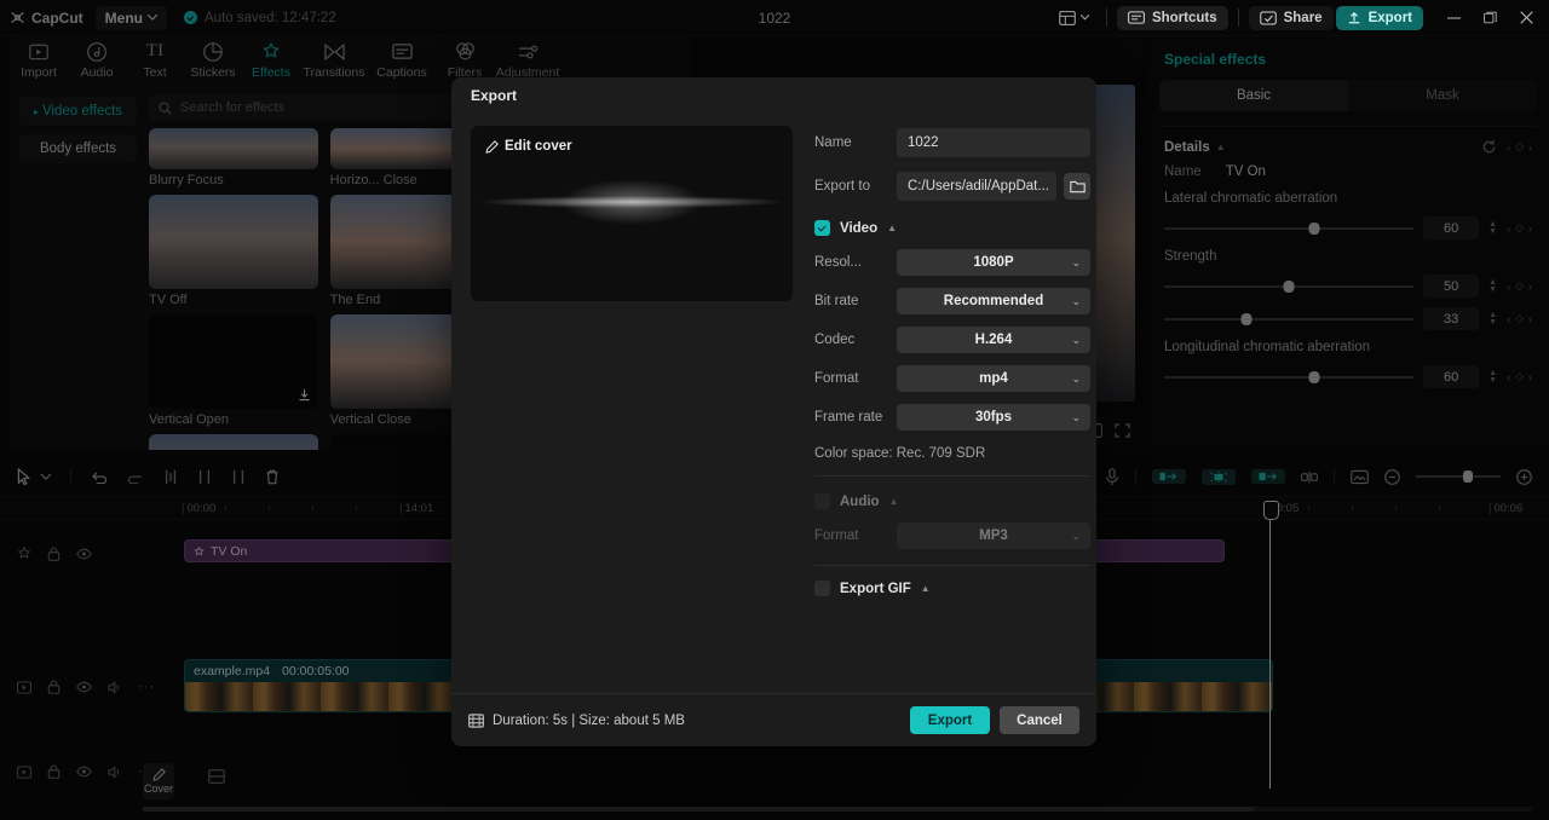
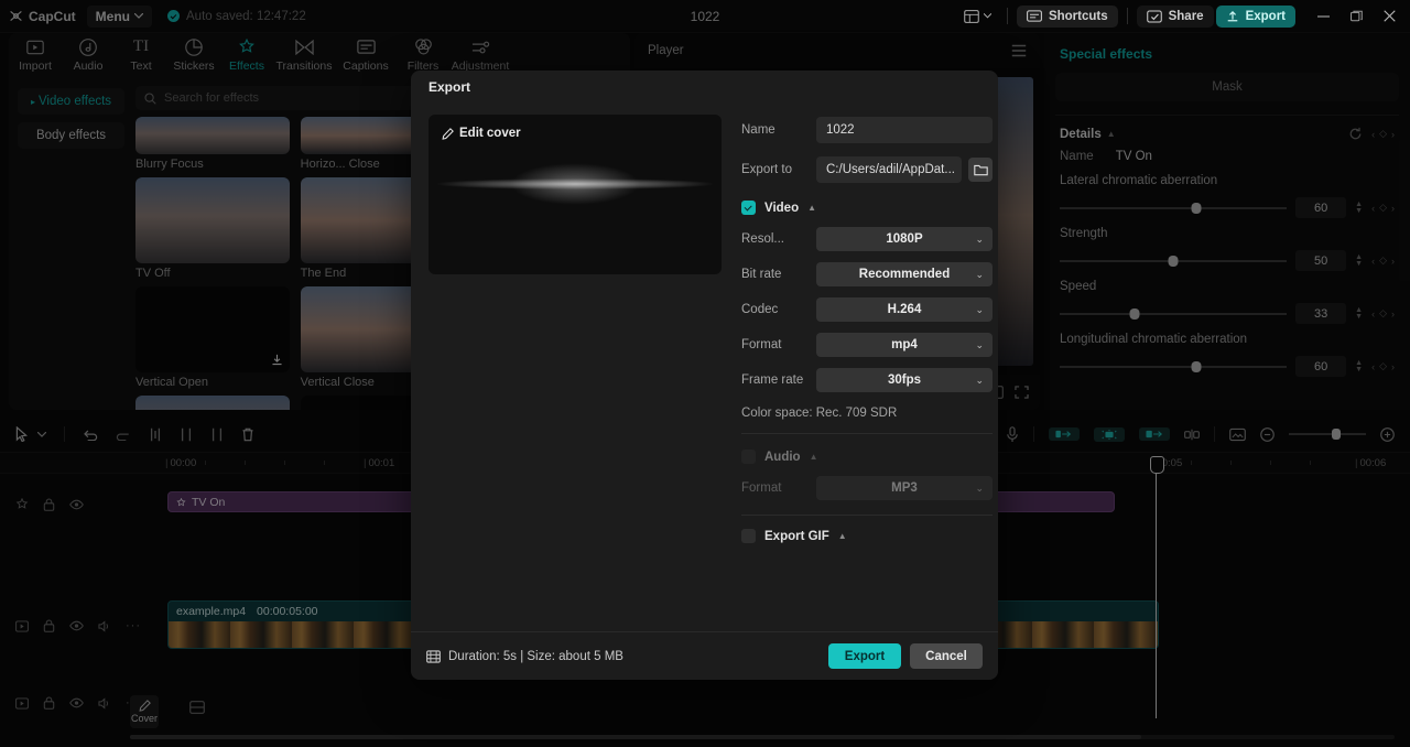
  CapCut
  Menu
  Auto saved: 12:47:22
  1022
  Shortcuts
  Share
  Export
  Import
  Audio
  TI
  Text
  Stickers
  Effects
  Transitions
  Captions
  Filters
  Adjustment
  ▸ Video effects
  Body effects
  Search for effects
  Blurry Focus
  Horizo... Close
  TV Off
  The End
  Vertical Open
  Vertical Close
+ Player
  Special effects
- Basic
  Mask
  Details
  ▲
  ‹
  ◇
  ›
  Name
  TV On
  Lateral chromatic aberration
  60
  ‹
  ◇
  ›
  Strength
  50
  ‹
  ◇
  ›
+ Speed
  33
  ‹
  ◇
  ›
  Longitudinal chromatic aberration
  60
  ‹
  ◇
  ›
  00:00
- 14:01
+ 00:01
  0:05
  00:06
  TV On
  ···
  example.mp4
  00:00:05:00
  Cover
  Export
  Edit cover
  Name
  1022
  Export to
  C:/Users/adil/AppDat...
  Video
  ▲
  Resol...
  1080P
  ⌄
  Bit rate
  Recommended
  ⌄
  Codec
  H.264
  ⌄
  Format
  mp4
  ⌄
  Frame rate
  30fps
  ⌄
  Color space: Rec. 709 SDR
  Audio
  ▲
  Format
  MP3
  ⌄
  Export GIF
  ▲
  Duration: 5s | Size: about 5 MB
  Export
  Cancel
